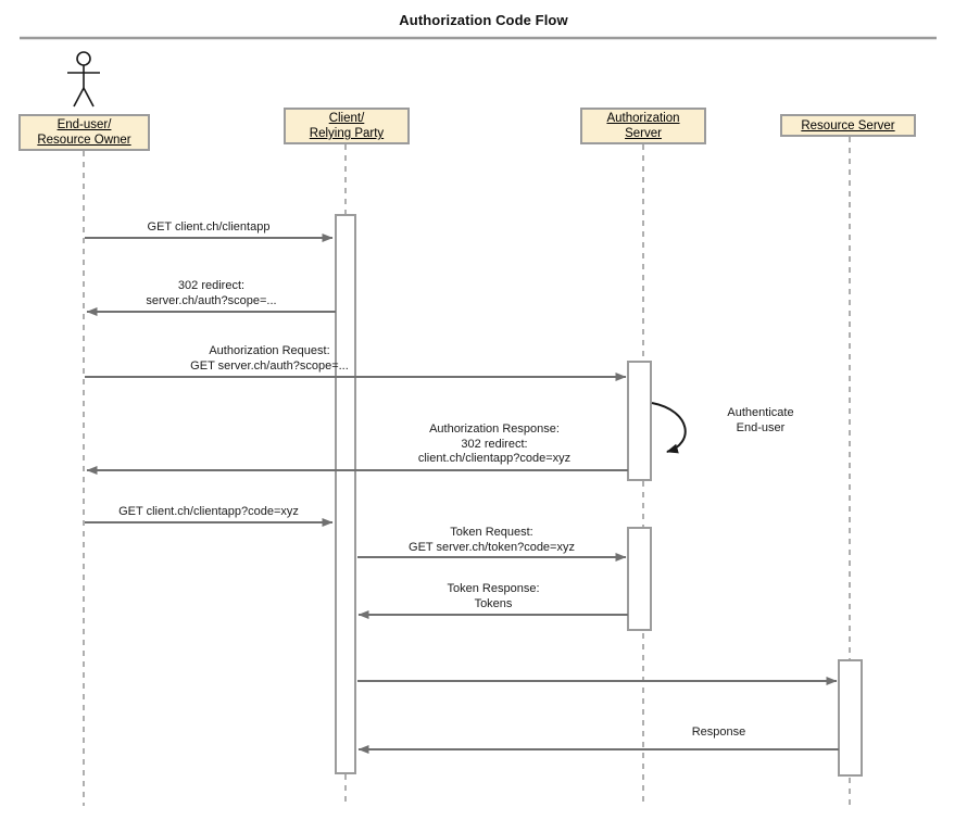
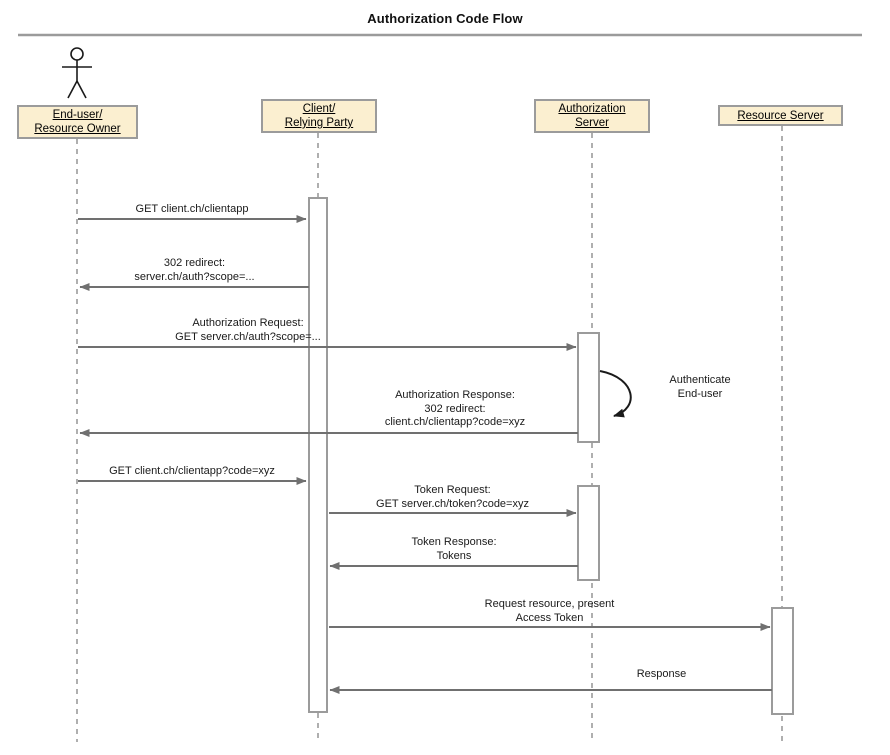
  Authorization Code Flow
  End-user/
  Resource Owner
  Client/
  Relying Party
  Authorization
  Server
  Resource Server
  GET client.ch/clientapp
  302 redirect:
  server.ch/auth?scope=...
  Authorization Request:
  GET server.ch/auth?scope=...
  Authenticate
  End-user
  Authorization Response:
  302 redirect:
  client.ch/clientapp?code=xyz
  GET client.ch/clientapp?code=xyz
  Token Request:
  GET server.ch/token?code=xyz
  Token Response:
  Tokens
+ Request resource, present
+ Access Token
  Response
